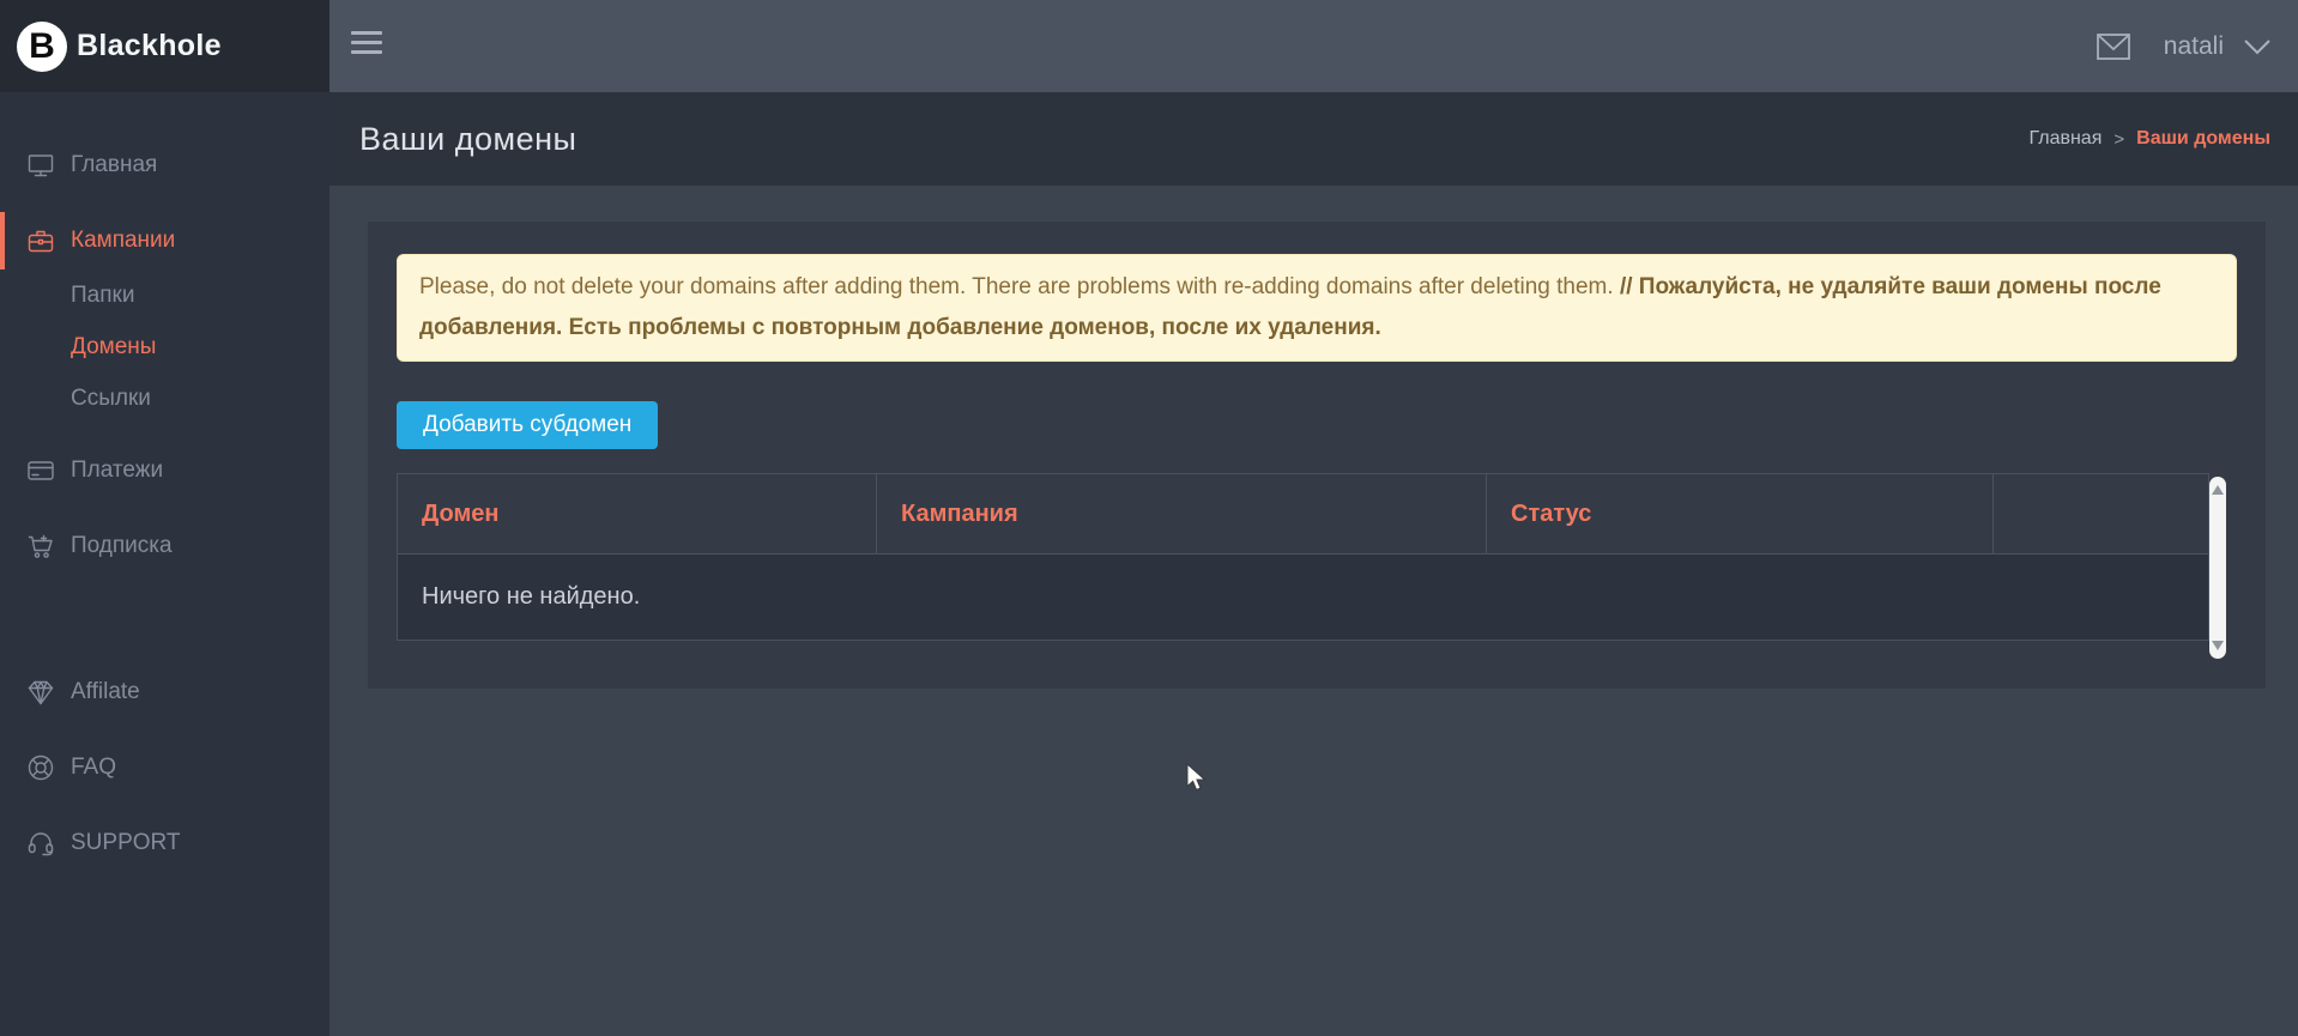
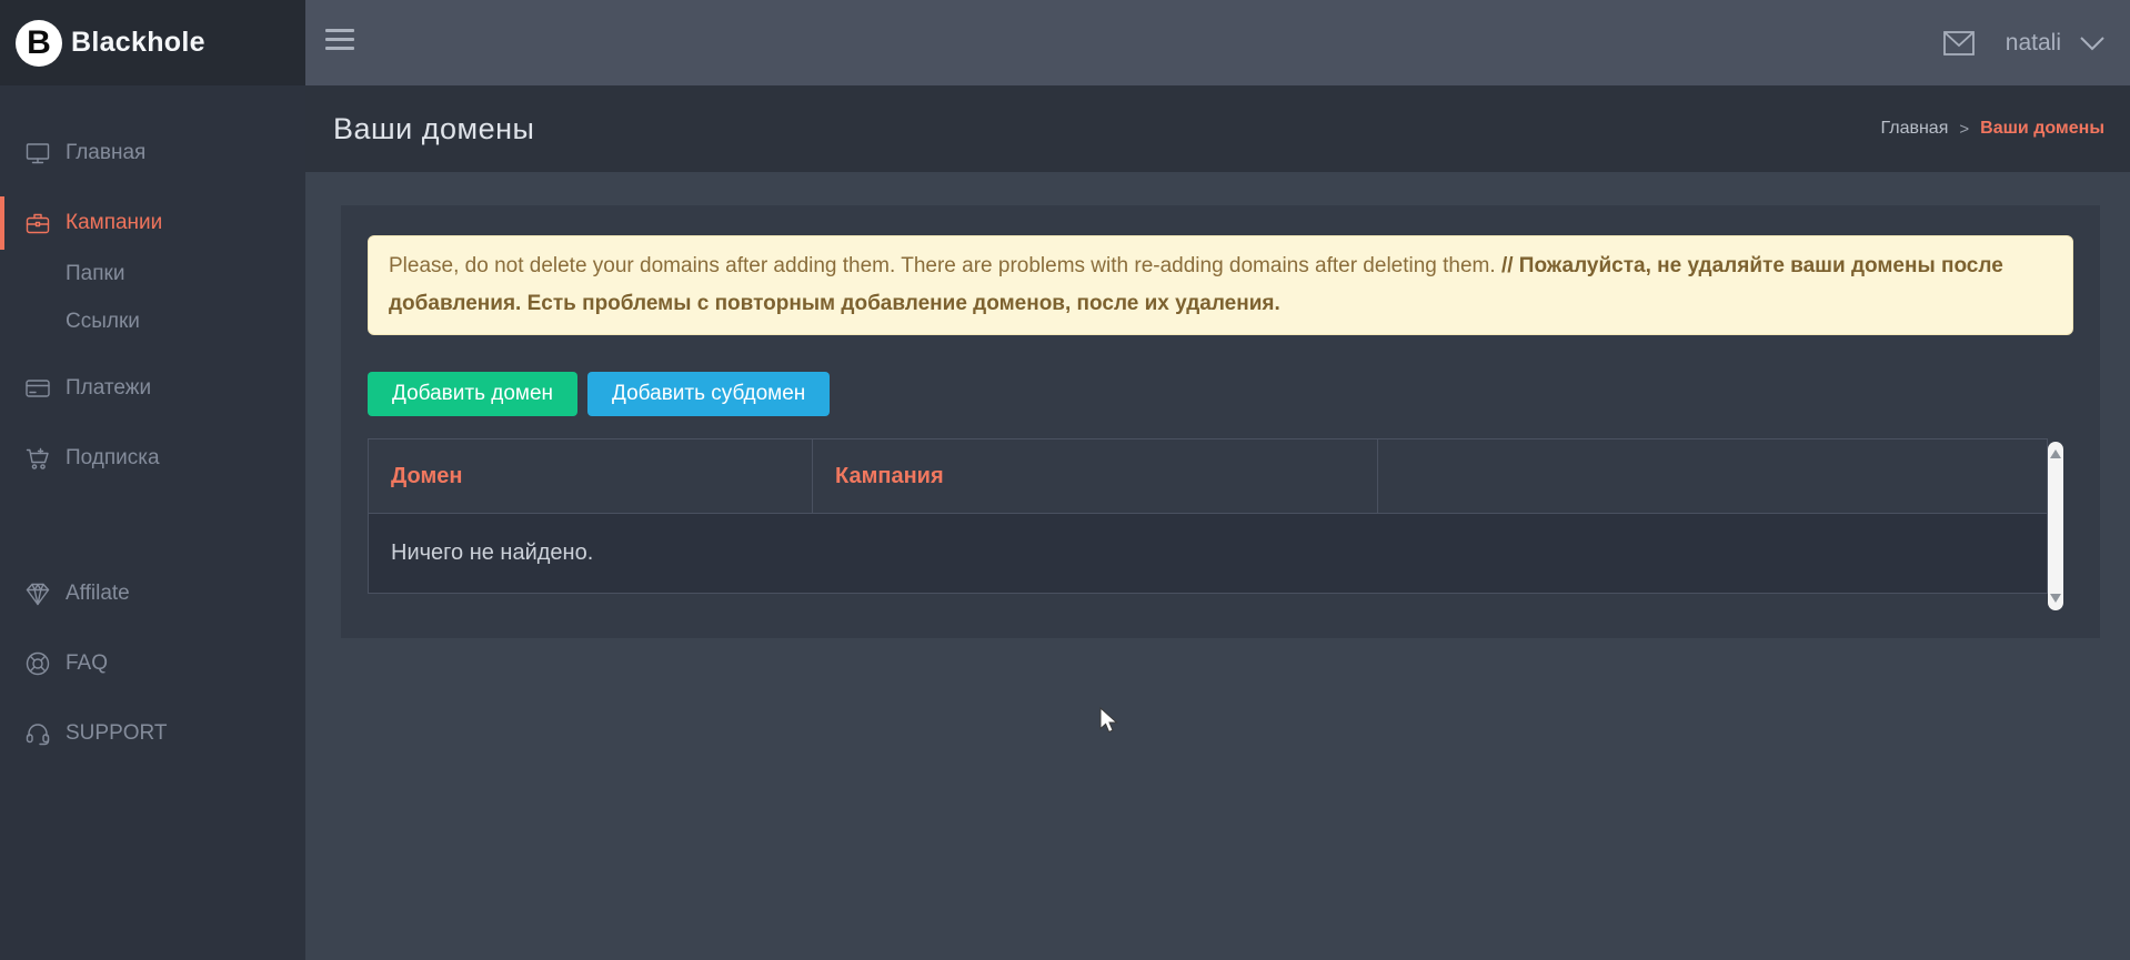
  B
  Blackhole
  natali
  Главная
  Кампании
  Папки
- Домены
  Ссылки
  Платежи
  Подписка
  Affilate
  FAQ
  SUPPORT
  Ваши домены
  Главная
  >
  Ваши домены
  Please, do not delete your domains after adding them. There are problems with re-adding domains after deleting them. // Пожалуйста, не удаляйте ваши домены после добавления. Есть проблемы с повторным добавление доменов, после их удаления.
+ Добавить домен
  Добавить субдомен
  Домен
  Кампания
- Статус
  Ничего не найдено.
